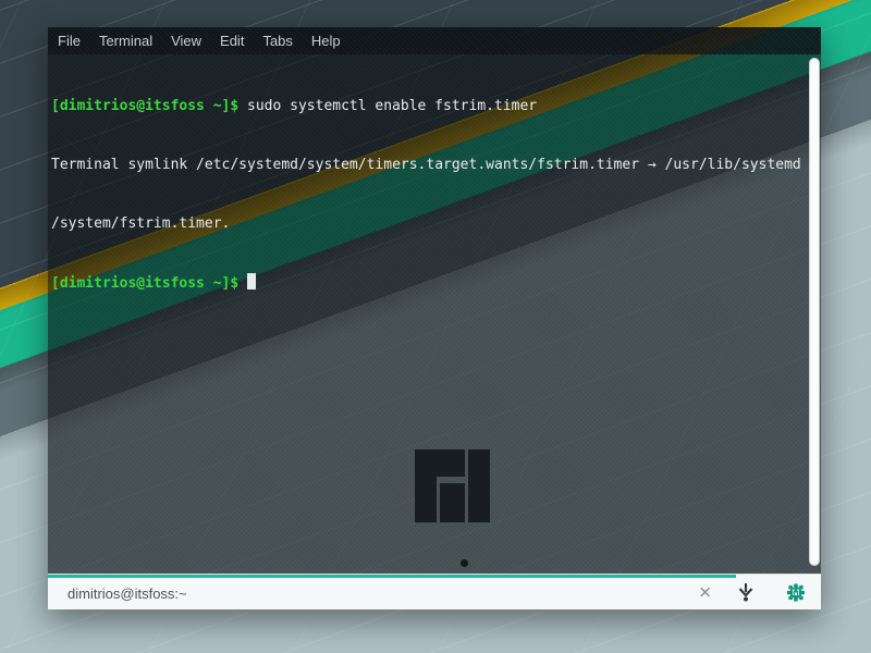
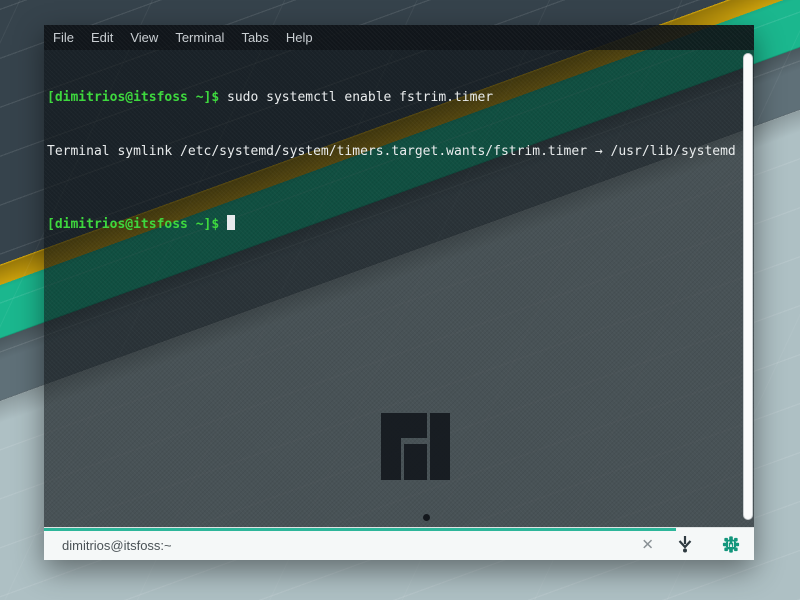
  File
- Terminal
+ Edit
  View
- Edit
+ Terminal
  Tabs
  Help
  [dimitrios@itsfoss ~]$ sudo systemctl enable fstrim.timer
  Terminal symlink /etc/systemd/system/timers.target.wants/fstrim.timer → /usr/lib/systemd
- /system/fstrim.timer.
  [dimitrios@itsfoss ~]$
  dimitrios@itsfoss:~
  ✕
